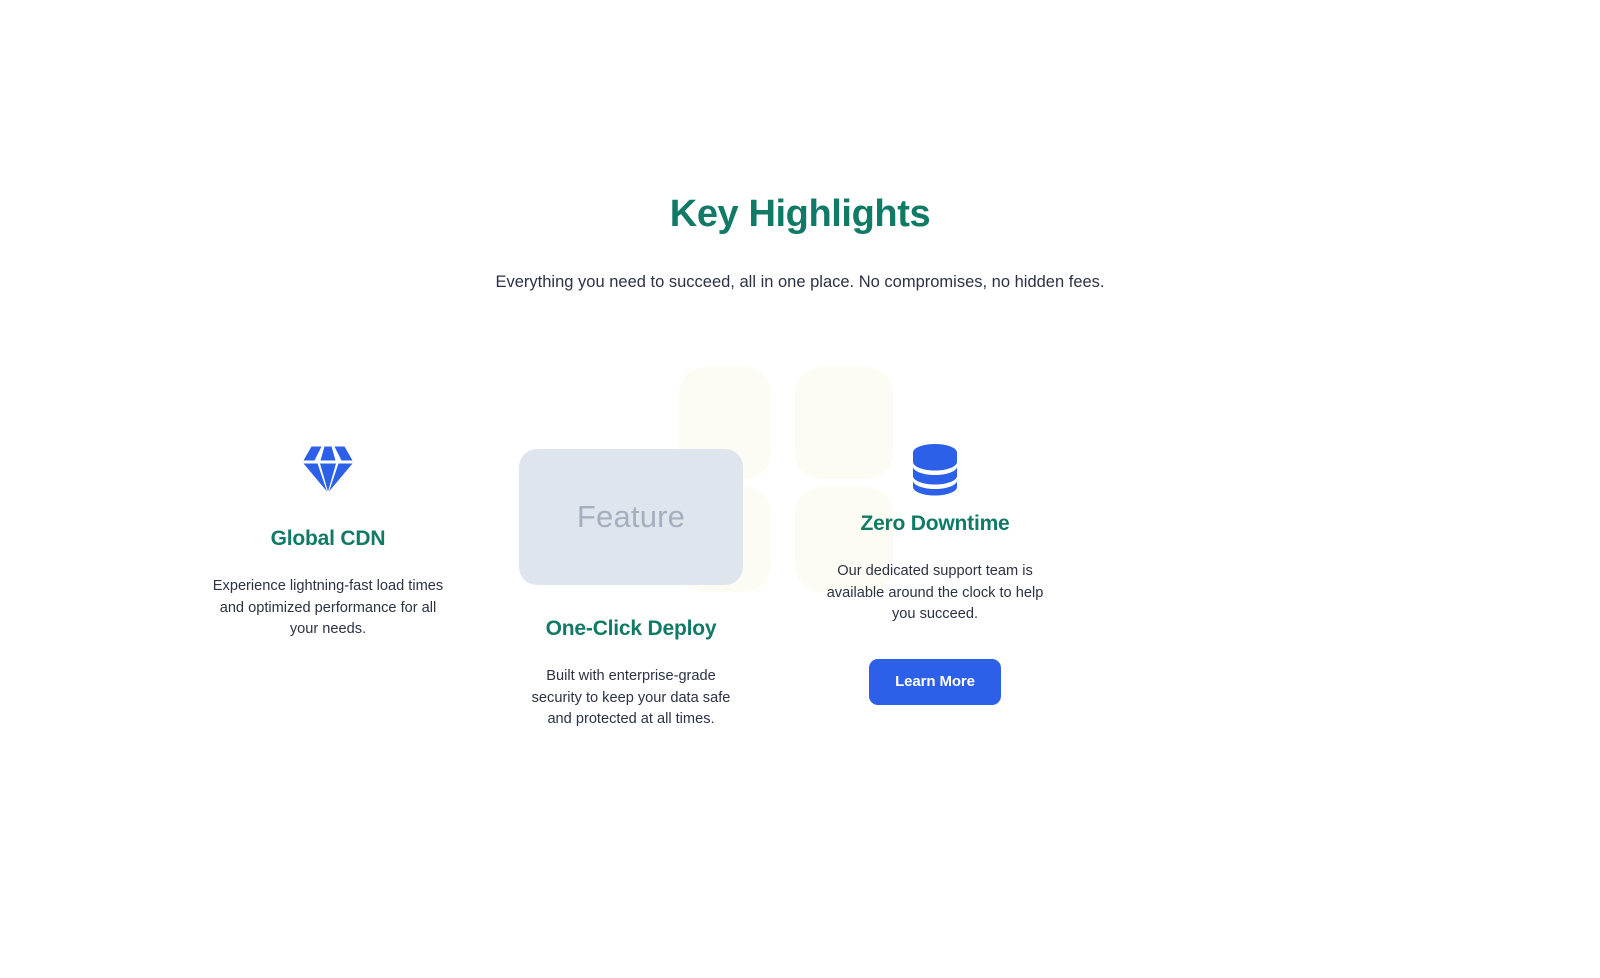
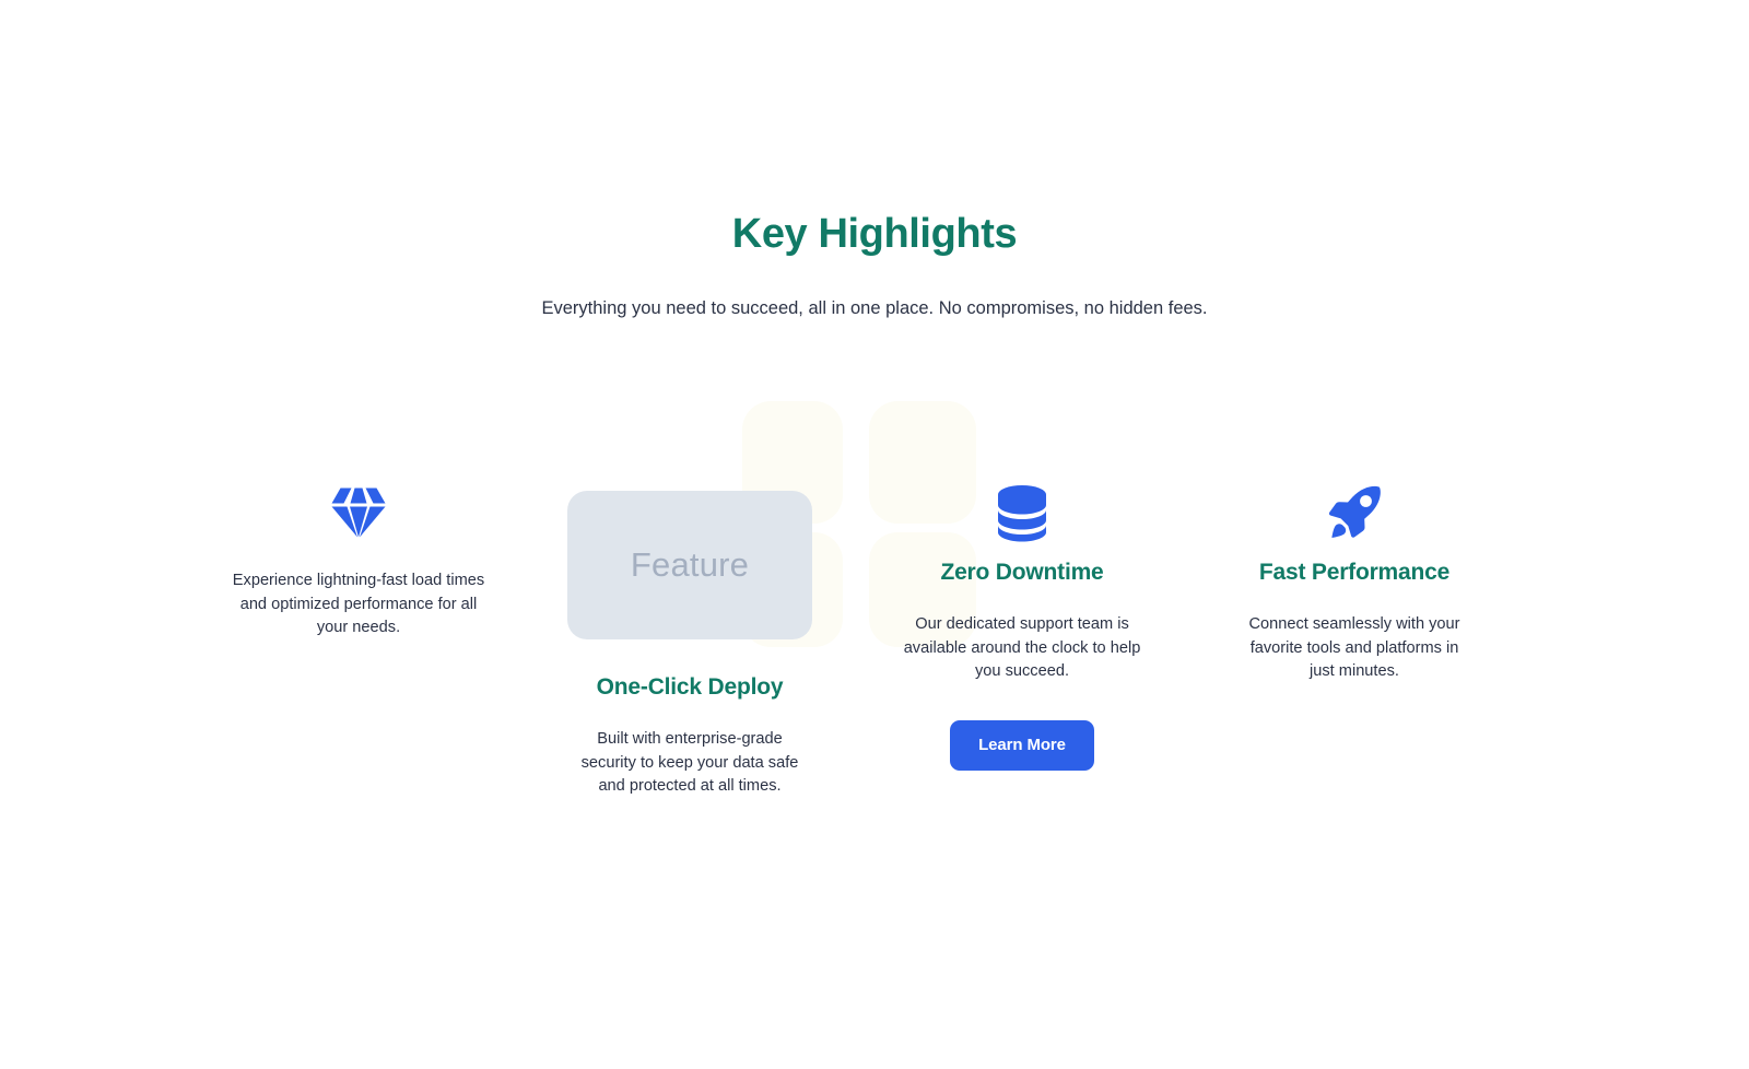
  Key Highlights
  Everything you need to succeed, all in one place. No compromises, no hidden fees.
- Global CDN
  Experience lightning-fast load times and optimized performance for all your needs.
  Feature
  One-Click Deploy
  Built with enterprise-grade security to keep your data safe and protected at all times.
  Zero Downtime
  Our dedicated support team is available around the clock to help you succeed.
  Learn More
+ Fast Performance
+ Connect seamlessly with your favorite tools and platforms in just minutes.
